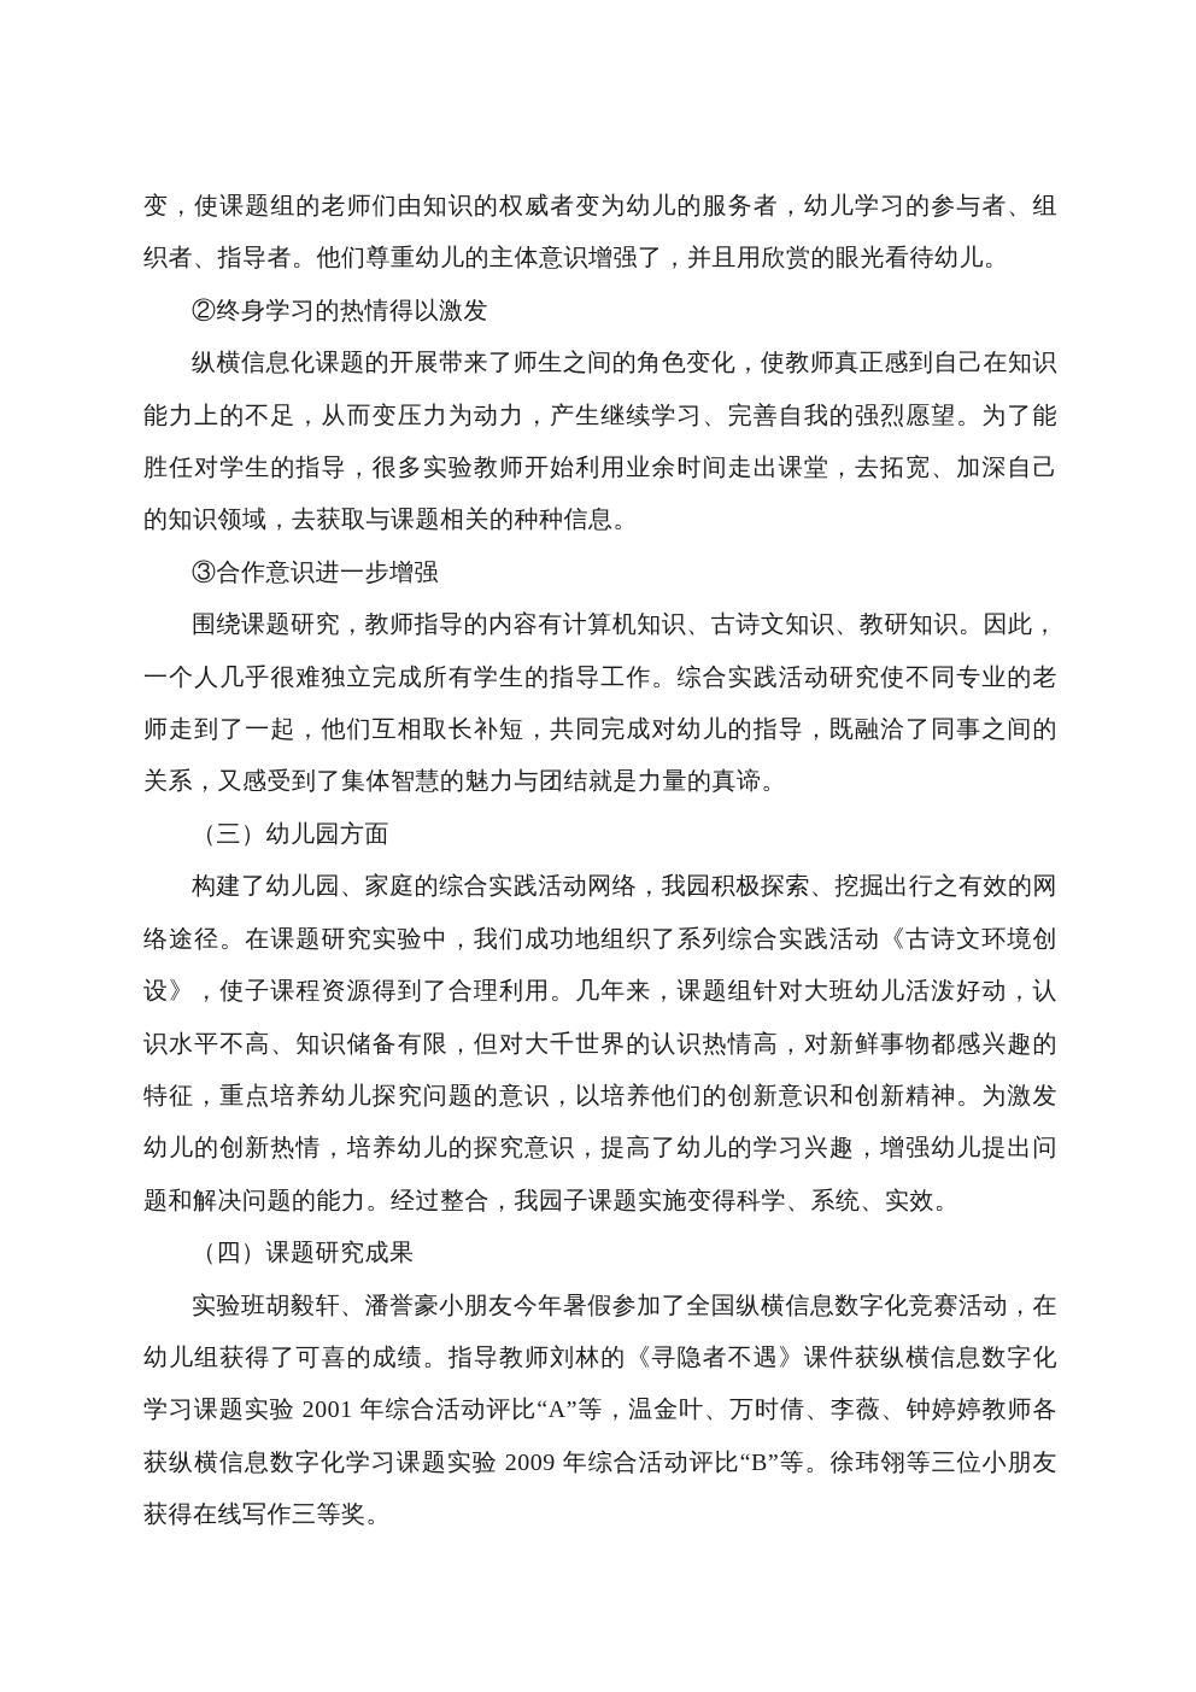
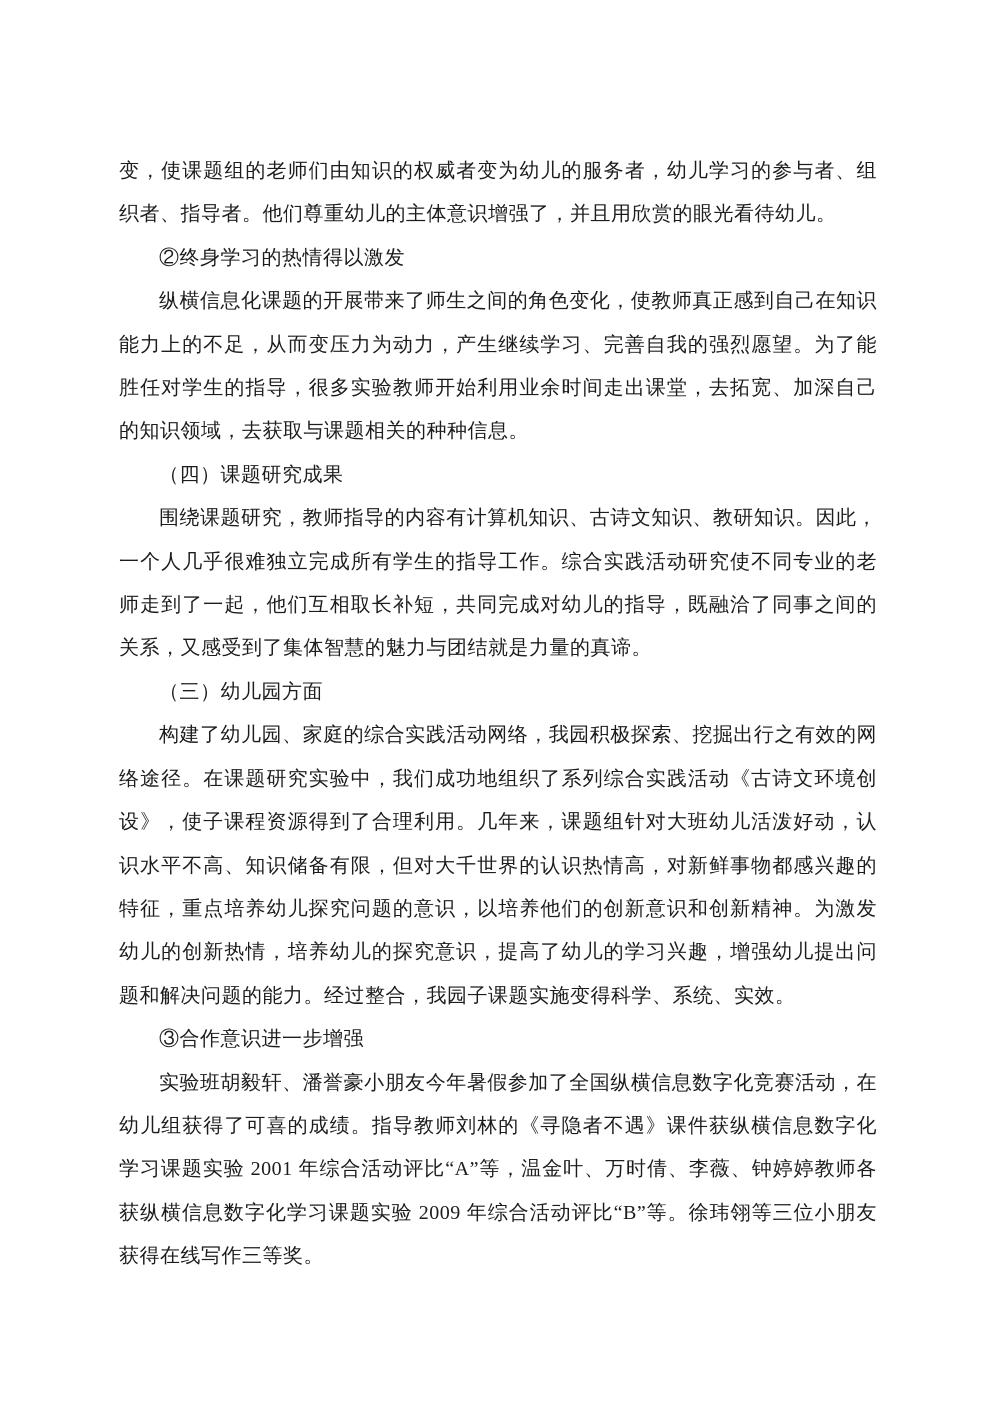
  变，使课题组的老师们由知识的权威者变为幼儿的服务者，幼儿学习的参与者、组织者、指导者。他们尊重幼儿的主体意识增强了，并且用欣赏的眼光看待幼儿。
  ②终身学习的热情得以激发
  纵横信息化课题的开展带来了师生之间的角色变化，使教师真正感到自己在知识能力上的不足，从而变压力为动力，产生继续学习、完善自我的强烈愿望。为了能胜任对学生的指导，很多实验教师开始利用业余时间走出课堂，去拓宽、加深自己的知识领域，去获取与课题相关的种种信息。
- ③合作意识进一步增强
+ （四）课题研究成果
  围绕课题研究，教师指导的内容有计算机知识、古诗文知识、教研知识。因此，一个人几乎很难独立完成所有学生的指导工作。综合实践活动研究使不同专业的老师走到了一起，他们互相取长补短，共同完成对幼儿的指导，既融洽了同事之间的关系，又感受到了集体智慧的魅力与团结就是力量的真谛。
  （三）幼儿园方面
  构建了幼儿园、家庭的综合实践活动网络，我园积极探索、挖掘出行之有效的网络途径。在课题研究实验中，我们成功地组织了系列综合实践活动《古诗文环境创设》，使子课程资源得到了合理利用。几年来，课题组针对大班幼儿活泼好动，认识水平不高、知识储备有限，但对大千世界的认识热情高，对新鲜事物都感兴趣的特征，重点培养幼儿探究问题的意识，以培养他们的创新意识和创新精神。为激发幼儿的创新热情，培养幼儿的探究意识，提高了幼儿的学习兴趣，增强幼儿提出问题和解决问题的能力。经过整合，我园子课题实施变得科学、系统、实效。
- （四）课题研究成果
+ ③合作意识进一步增强
  实验班胡毅轩、潘誉豪小朋友今年暑假参加了全国纵横信息数字化竞赛活动，在幼儿组获得了可喜的成绩。指导教师刘林的《寻隐者不遇》课件获纵横信息数字化学习课题实验 2001 年综合活动评比“A”等，温金叶、万时倩、李薇、钟婷婷教师各获纵横信息数字化学习课题实验 2009 年综合活动评比“B”等。徐玮翎等三位小朋友获得在线写作三等奖。
